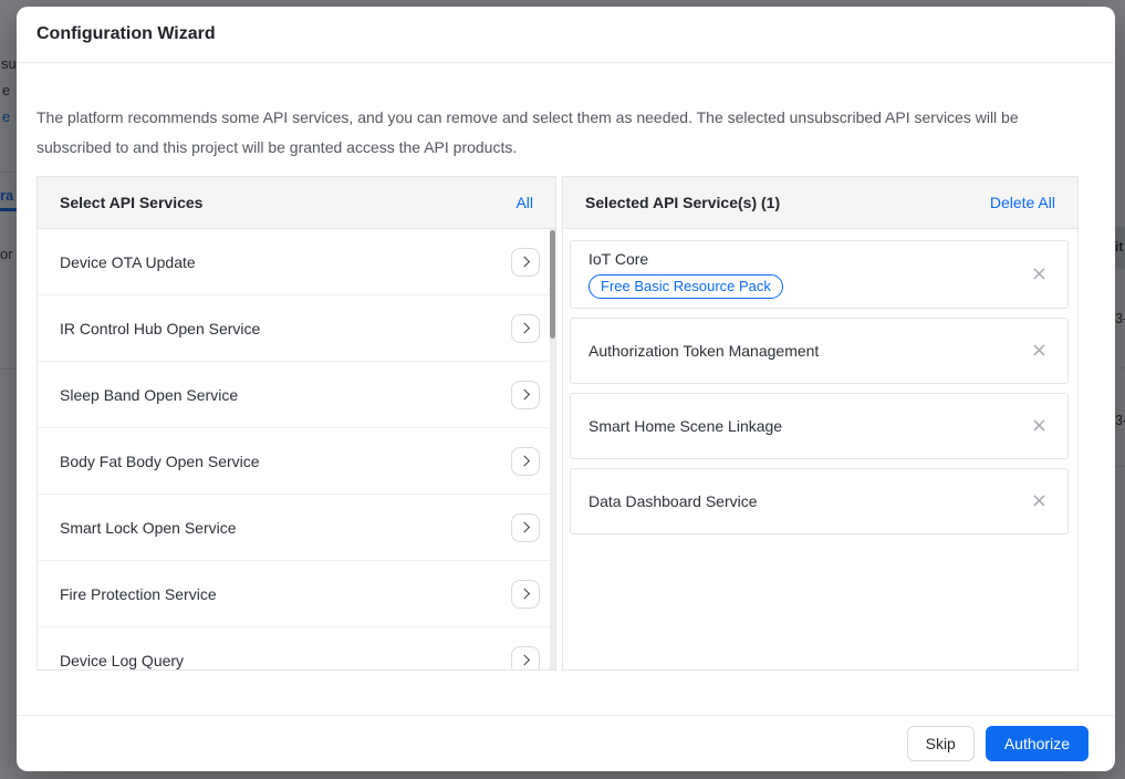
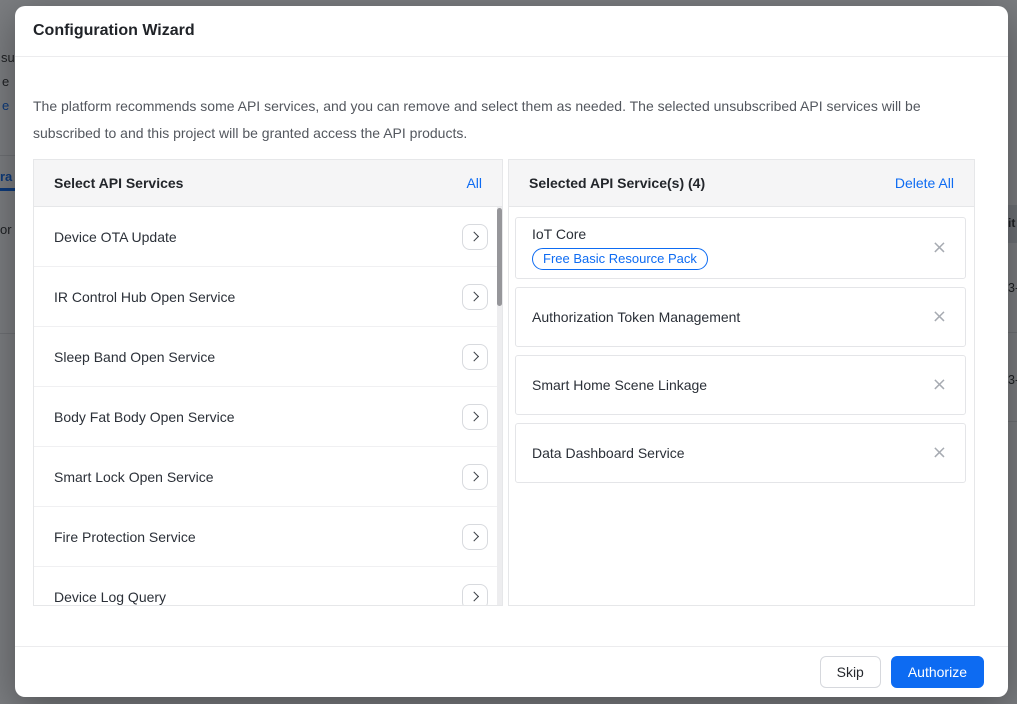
  su
  e
  e
  ra
  or
  it
  Configuration Wizard
  The platform recommends some API services, and you can remove and select them as needed. The selected unsubscribed API services will be subscribed to and this project will be granted access the API products.
  Select API Services
  All
  Device OTA Update
  IR Control Hub Open Service
  Sleep Band Open Service
  Body Fat Body Open Service
  Smart Lock Open Service
  Fire Protection Service
  Device Log Query
- Selected API Service(s) (1)
+ Selected API Service(s) (4)
  Delete All
  IoT Core
  Free Basic Resource Pack
  ×
  Authorization Token Management
  ×
  Smart Home Scene Linkage
  ×
  Data Dashboard Service
  ×
  Skip
  Authorize
